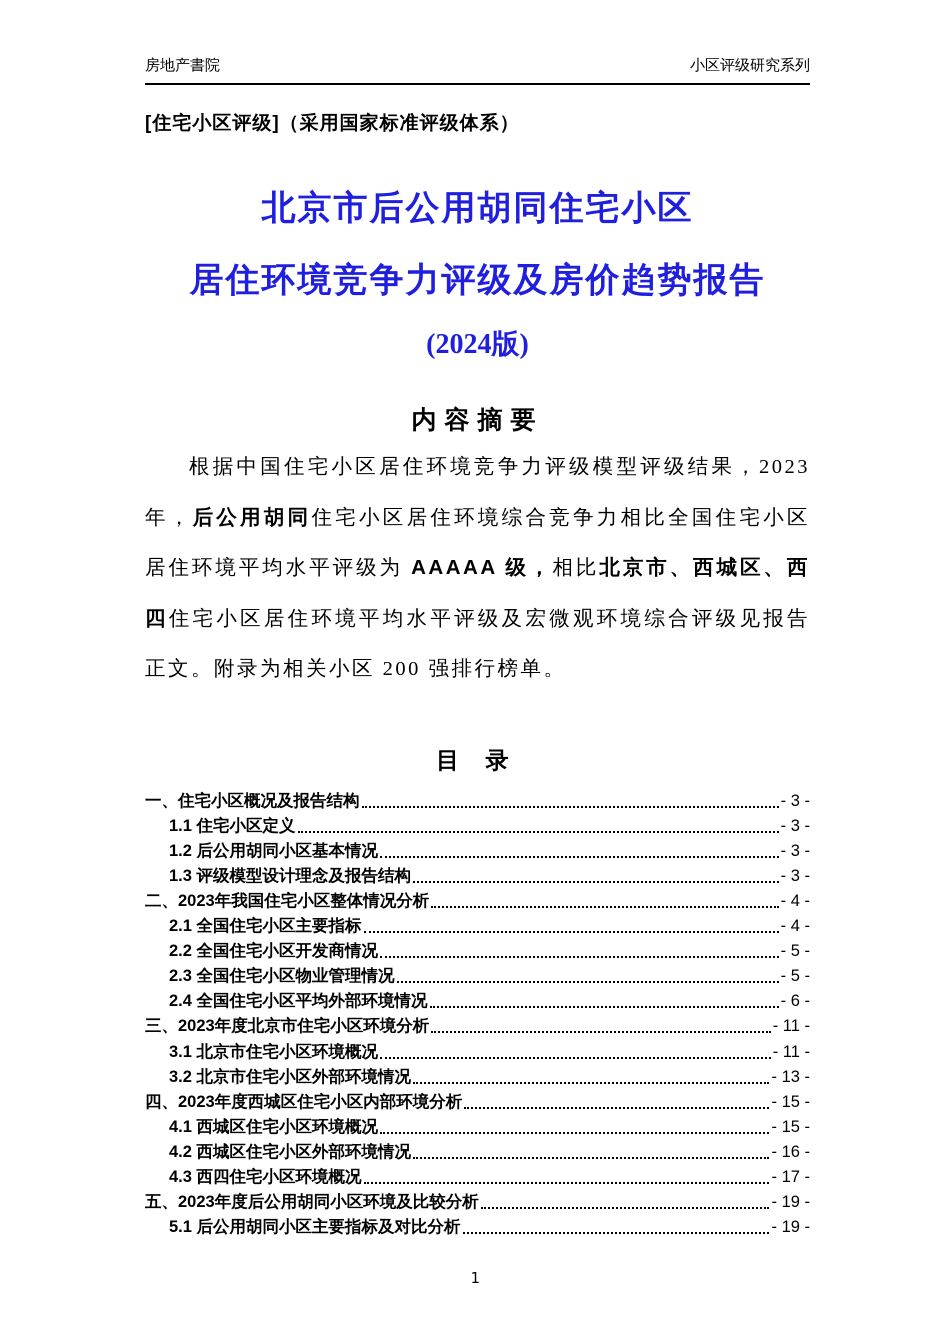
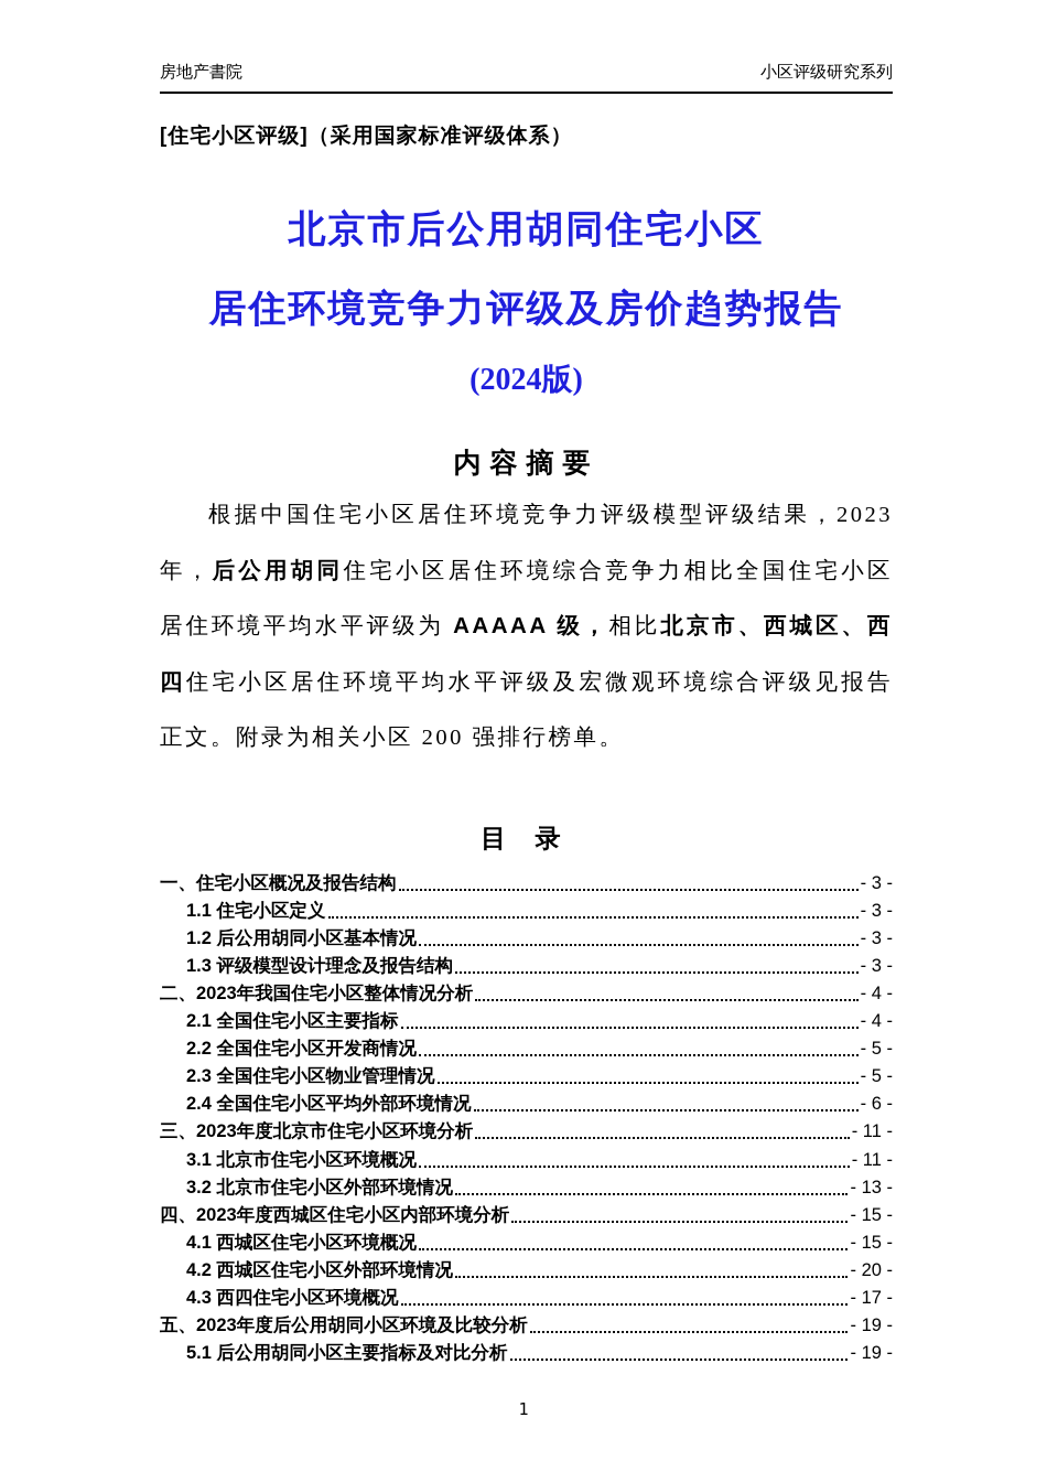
  房地产書院
  小区评级研究系列
  [住宅小区评级]（采用国家标准评级体系）
  北京市后公用胡同住宅小区
  居住环境竞争力评级及房价趋势报告
  (2024版)
  内容摘要
  根据中国住宅小区居住环境竞争力评级模型评级结果，2023 年，后公用胡同住宅小区居住环境综合竞争力相比全国住宅小区居住环境平均水平评级为 AAAAA 级，相比北京市、西城区、西四住宅小区居住环境平均水平评级及宏微观环境综合评级见报告正文。附录为相关小区 200 强排行榜单。
  目 录
  一、住宅小区概况及报告结构
  - 3 -
  1.1 住宅小区定义
  - 3 -
  1.2 后公用胡同小区基本情况
  - 3 -
  1.3 评级模型设计理念及报告结构
  - 3 -
  二、2023年我国住宅小区整体情况分析
  - 4 -
  2.1 全国住宅小区主要指标
  - 4 -
  2.2 全国住宅小区开发商情况
  - 5 -
  2.3 全国住宅小区物业管理情况
  - 5 -
  2.4 全国住宅小区平均外部环境情况
  - 6 -
  三、2023年度北京市住宅小区环境分析
  - 11 -
  3.1 北京市住宅小区环境概况
  - 11 -
  3.2 北京市住宅小区外部环境情况
  - 13 -
  四、2023年度西城区住宅小区内部环境分析
  - 15 -
  4.1 西城区住宅小区环境概况
  - 15 -
  4.2 西城区住宅小区外部环境情况
- - 16 -
+ - 20 -
  4.3 西四住宅小区环境概况
  - 17 -
  五、2023年度后公用胡同小区环境及比较分析
  - 19 -
  5.1 后公用胡同小区主要指标及对比分析
  - 19 -
  1
